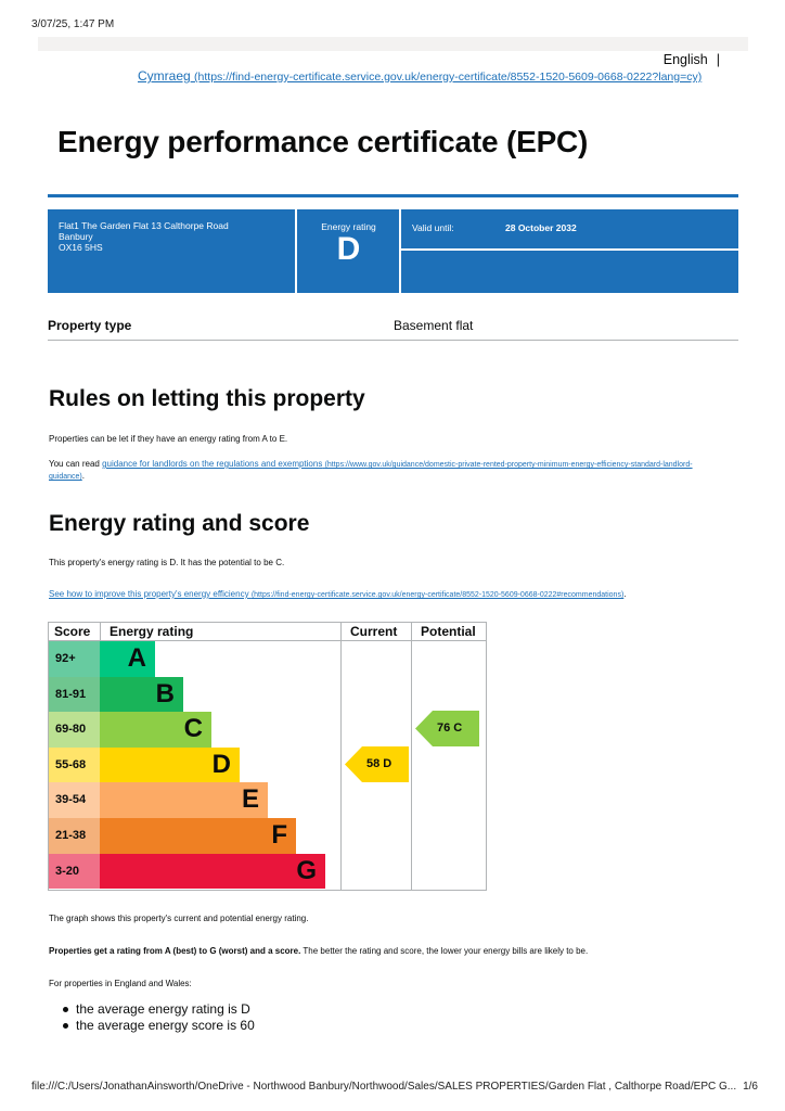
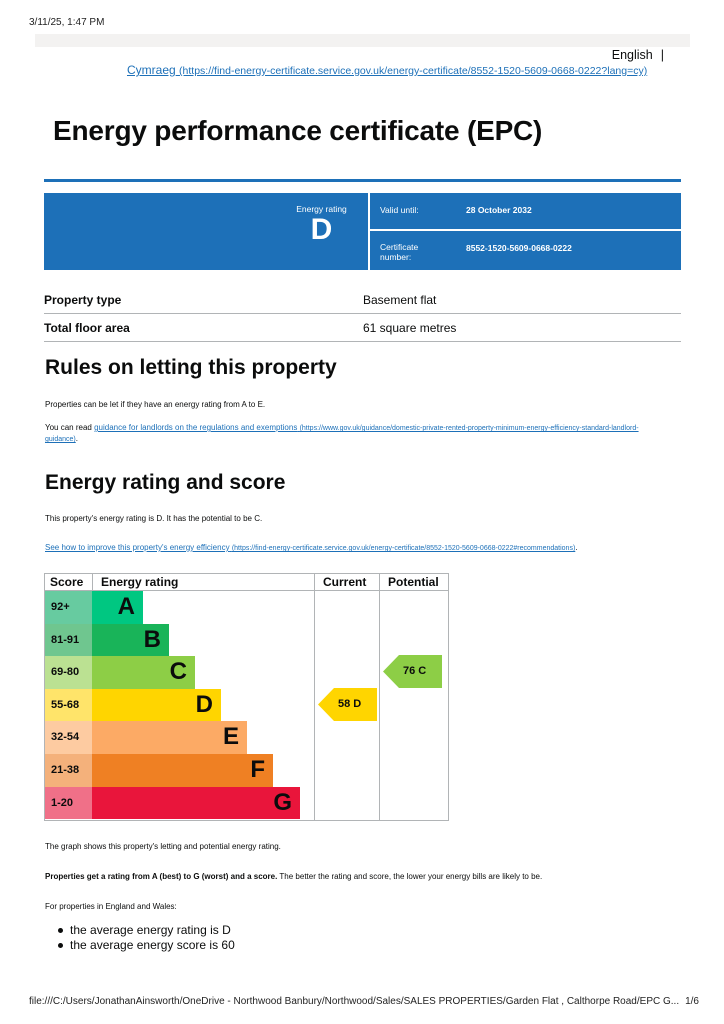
- 3/07/25, 1:47 PM
+ 3/11/25, 1:47 PM
  English |
  Cymraeg (https://find-energy-certificate.service.gov.uk/energy-certificate/8552-1520-5609-0668-0222?lang=cy)
  Energy performance certificate (EPC)
- Flat1 The Garden Flat 13 Calthorpe Road
- Banbury
- OX16 5HS
  Energy rating
  D
  Valid until:
  28 October 2032
+ Certificate number:
+ 8552-1520-5609-0668-0222
  Property type
  Basement flat
+ Total floor area
+ 61 square metres
  Rules on letting this property
  Properties can be let if they have an energy rating from A to E.
  Energy rating and score
  This property's energy rating is D. It has the potential to be C.
  Score
  Energy rating
  Current
  Potential
  92+
  A
  81-91
  B
  69-80
  C
  55-68
  D
- 39-54
+ 32-54
  E
  21-38
  F
- 3-20
+ 1-20
  G
  58 D
  76 C
- The graph shows this property's current and potential energy rating.
+ The graph shows this property's letting and potential energy rating.
  Properties get a rating from A (best) to G (worst) and a score. The better the rating and score, the lower your energy bills are likely to be.
  For properties in England and Wales:
  the average energy rating is D
  the average energy score is 60
  file:///C:/Users/JonathanAinsworth/OneDrive - Northwood Banbury/Northwood/Sales/SALES PROPERTIES/Garden Flat , Calthorpe Road/EPC G...
  1/6
